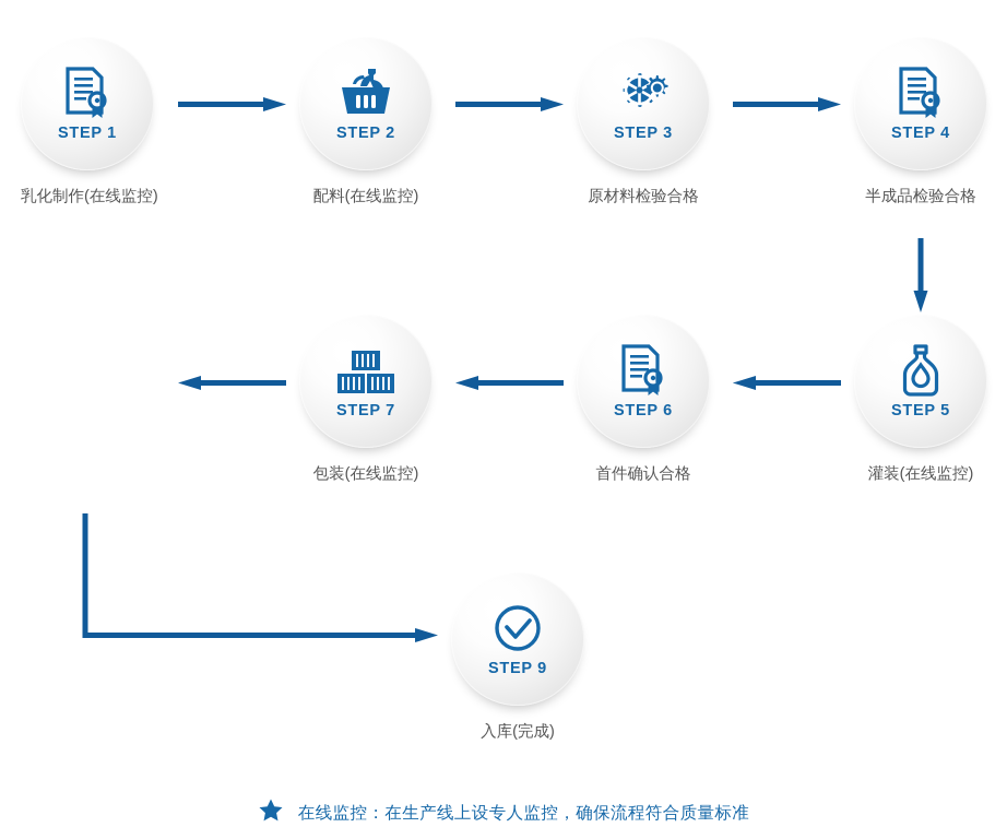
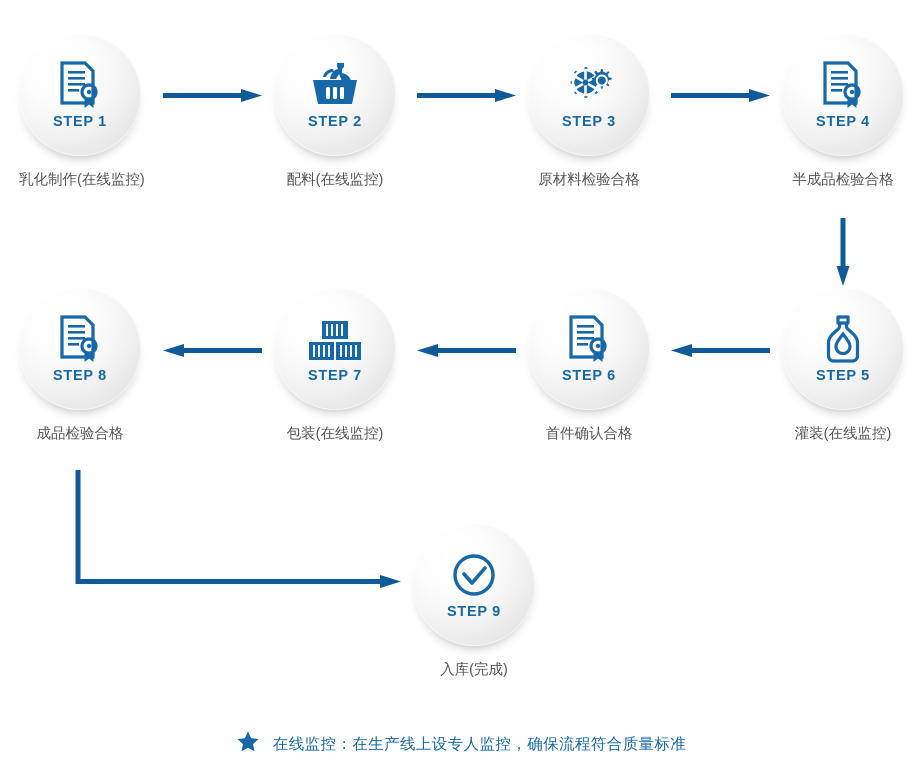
  STEP 1
  乳化制作(在线监控)
  STEP 2
  配料(在线监控)
  STEP 3
  原材料检验合格
  STEP 4
  半成品检验合格
  STEP 5
  灌装(在线监控)
  STEP 6
  首件确认合格
  STEP 7
  包装(在线监控)
+ STEP 8
+ 成品检验合格
  STEP 9
  入库(完成)
  在线监控：在生产线上设专人监控，确保流程符合质量标准
